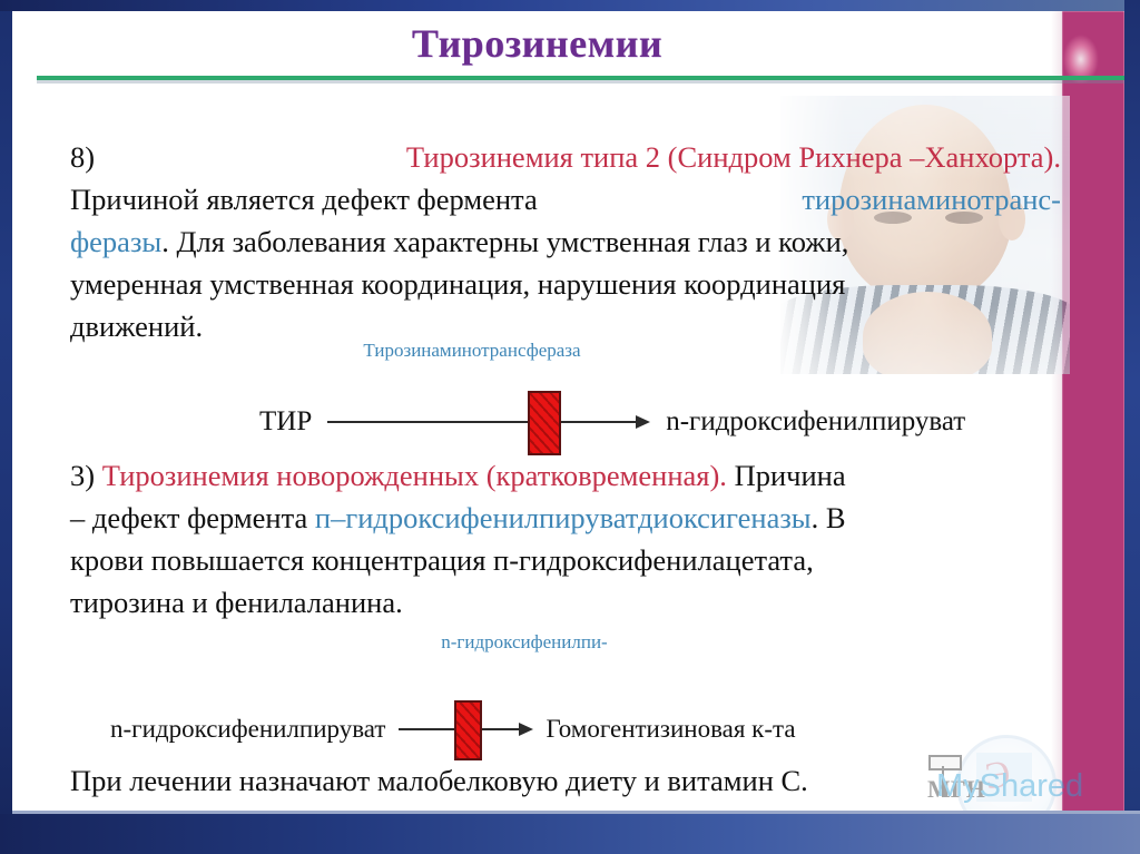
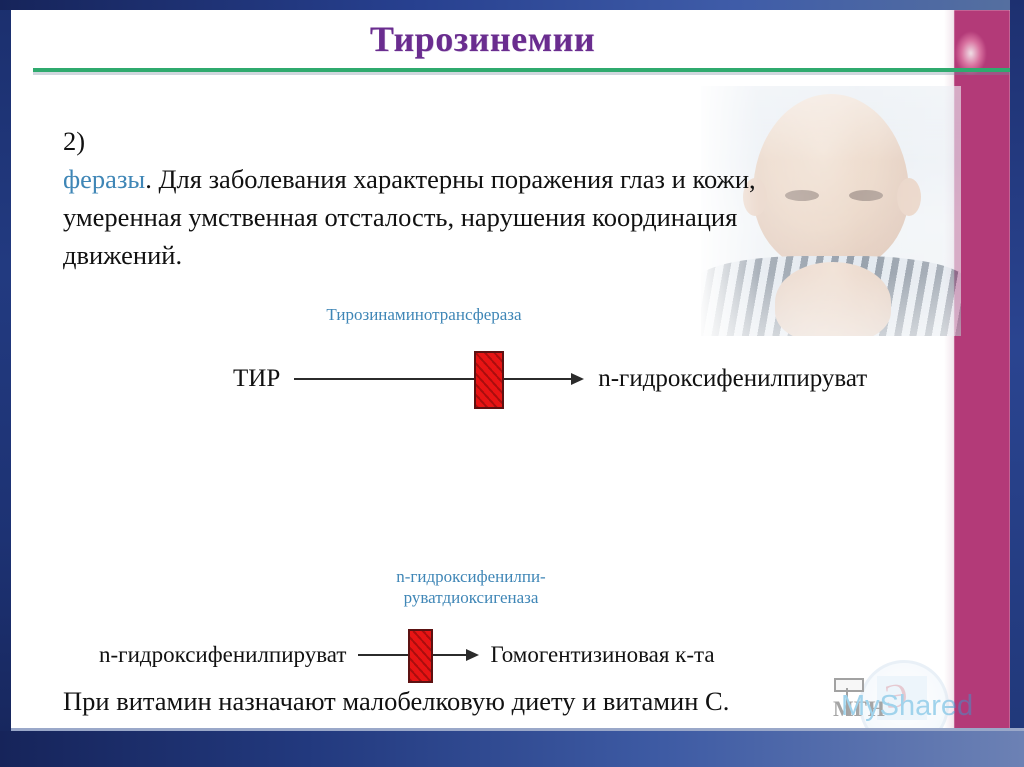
  Тирозинемии
- 8)
+ 2)
- Тирозинемия типа 2 (Синдром Рихнера –Ханхорта).
- Причиной является дефект фермента
- тирозинаминотранс-
- феразы. Для заболевания характерны умственная глаз и кожи,
+ феразы. Для заболевания характерны поражения глаз и кожи,
- умеренная умственная координация, нарушения координация
+ умеренная умственная отсталость, нарушения координация
  движений.
  Тирозинаминотрансфераза
  ТИР
  n-гидроксифенилпируват
- 3) Тирозинемия новорожденных (кратковременная). Причина
- – дефект фермента п–гидроксифенилпируватдиоксигеназы. В
- крови повышается концентрация п-гидроксифенилацетата,
- тирозина и фенилаланина.
  n-гидроксифенилпи-
+ руватдиоксигеназа
  n-гидроксифенилпируват
  Гомогентизиновая к-та
- При лечении назначают малобелковую диету и витамин С.
+ При витамин назначают малобелковую диету и витамин С.
  МГН
  MyShared
